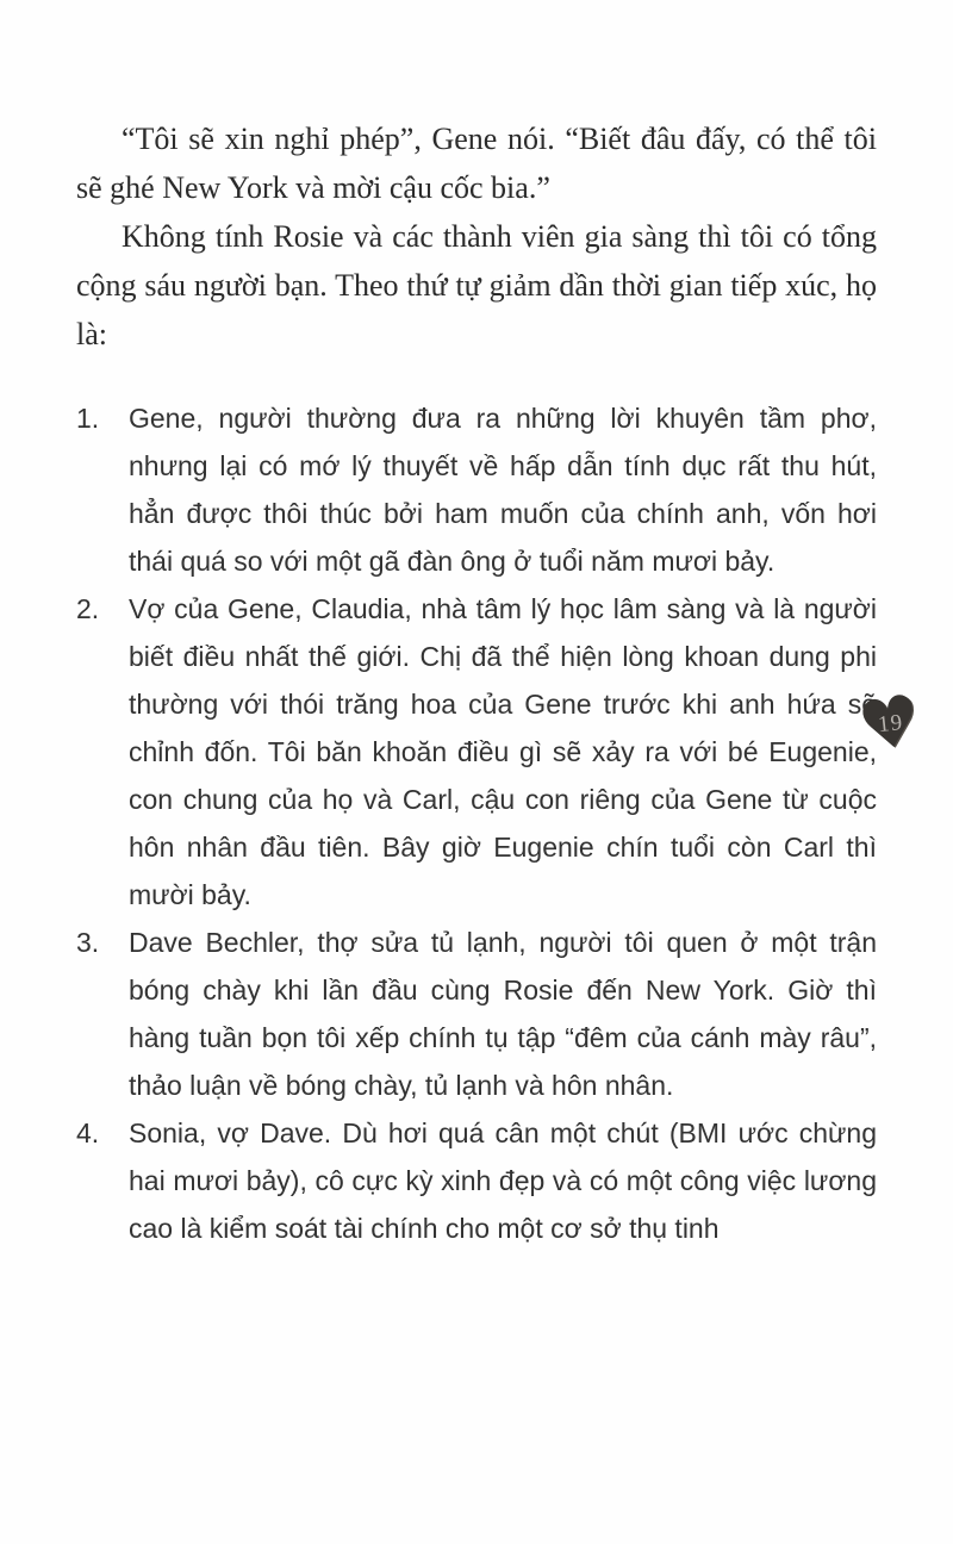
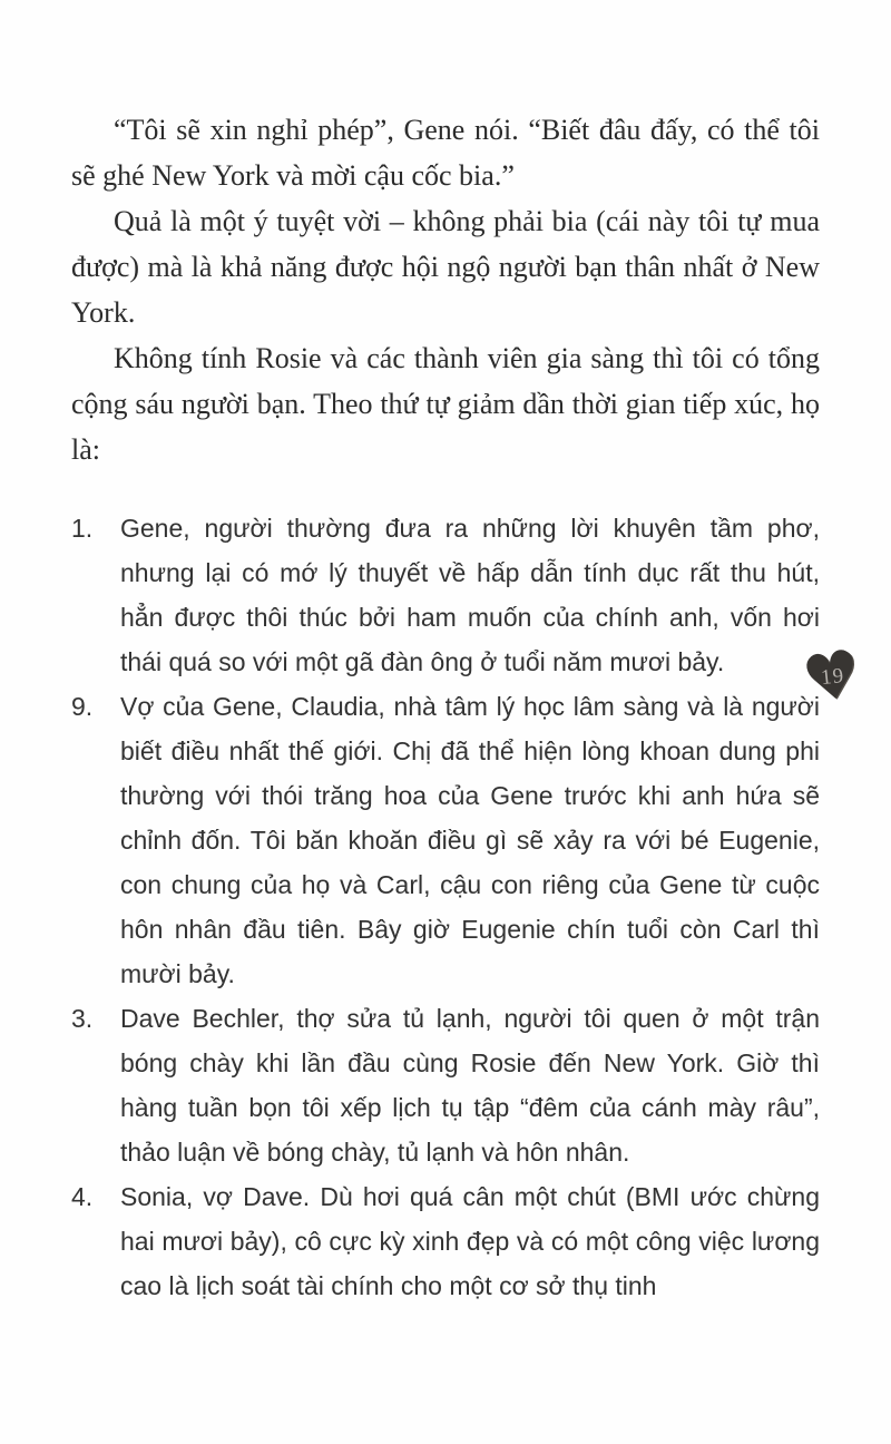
  “Tôi sẽ xin nghỉ phép”, Gene nói. “Biết đâu đấy, có thể tôi sẽ ghé New York và mời cậu cốc bia.”
+ Quả là một ý tuyệt vời – không phải bia (cái này tôi tự mua được) mà là khả năng được hội ngộ người bạn thân nhất ở New York.
  Không tính Rosie và các thành viên gia sàng thì tôi có tổng cộng sáu người bạn. Theo thứ tự giảm dần thời gian tiếp xúc, họ là:
  1.
  Gene, người thường đưa ra những lời khuyên tầm phơ, nhưng lại có mớ lý thuyết về hấp dẫn tính dục rất thu hút, hẳn được thôi thúc bởi ham muốn của chính anh, vốn hơi thái quá so với một gã đàn ông ở tuổi năm mươi bảy.
- 2.
+ 9.
  Vợ của Gene, Claudia, nhà tâm lý học lâm sàng và là người biết điều nhất thế giới. Chị đã thể hiện lòng khoan dung phi thường với thói trăng hoa của Gene trước khi anh hứa sẽ chỉnh đốn. Tôi băn khoăn điều gì sẽ xảy ra với bé Eugenie, con chung của họ và Carl, cậu con riêng của Gene từ cuộc hôn nhân đầu tiên. Bây giờ Eugenie chín tuổi còn Carl thì mười bảy.
  3.
- Dave Bechler, thợ sửa tủ lạnh, người tôi quen ở một trận bóng chày khi lần đầu cùng Rosie đến New York. Giờ thì hàng tuần bọn tôi xếp chính tụ tập “đêm của cánh mày râu”, thảo luận về bóng chày, tủ lạnh và hôn nhân.
+ Dave Bechler, thợ sửa tủ lạnh, người tôi quen ở một trận bóng chày khi lần đầu cùng Rosie đến New York. Giờ thì hàng tuần bọn tôi xếp lịch tụ tập “đêm của cánh mày râu”, thảo luận về bóng chày, tủ lạnh và hôn nhân.
  4.
- Sonia, vợ Dave. Dù hơi quá cân một chút (BMI ước chừng hai mươi bảy), cô cực kỳ xinh đẹp và có một công việc lương cao là kiểm soát tài chính cho một cơ sở thụ tinh
+ Sonia, vợ Dave. Dù hơi quá cân một chút (BMI ước chừng hai mươi bảy), cô cực kỳ xinh đẹp và có một công việc lương cao là lịch soát tài chính cho một cơ sở thụ tinh
